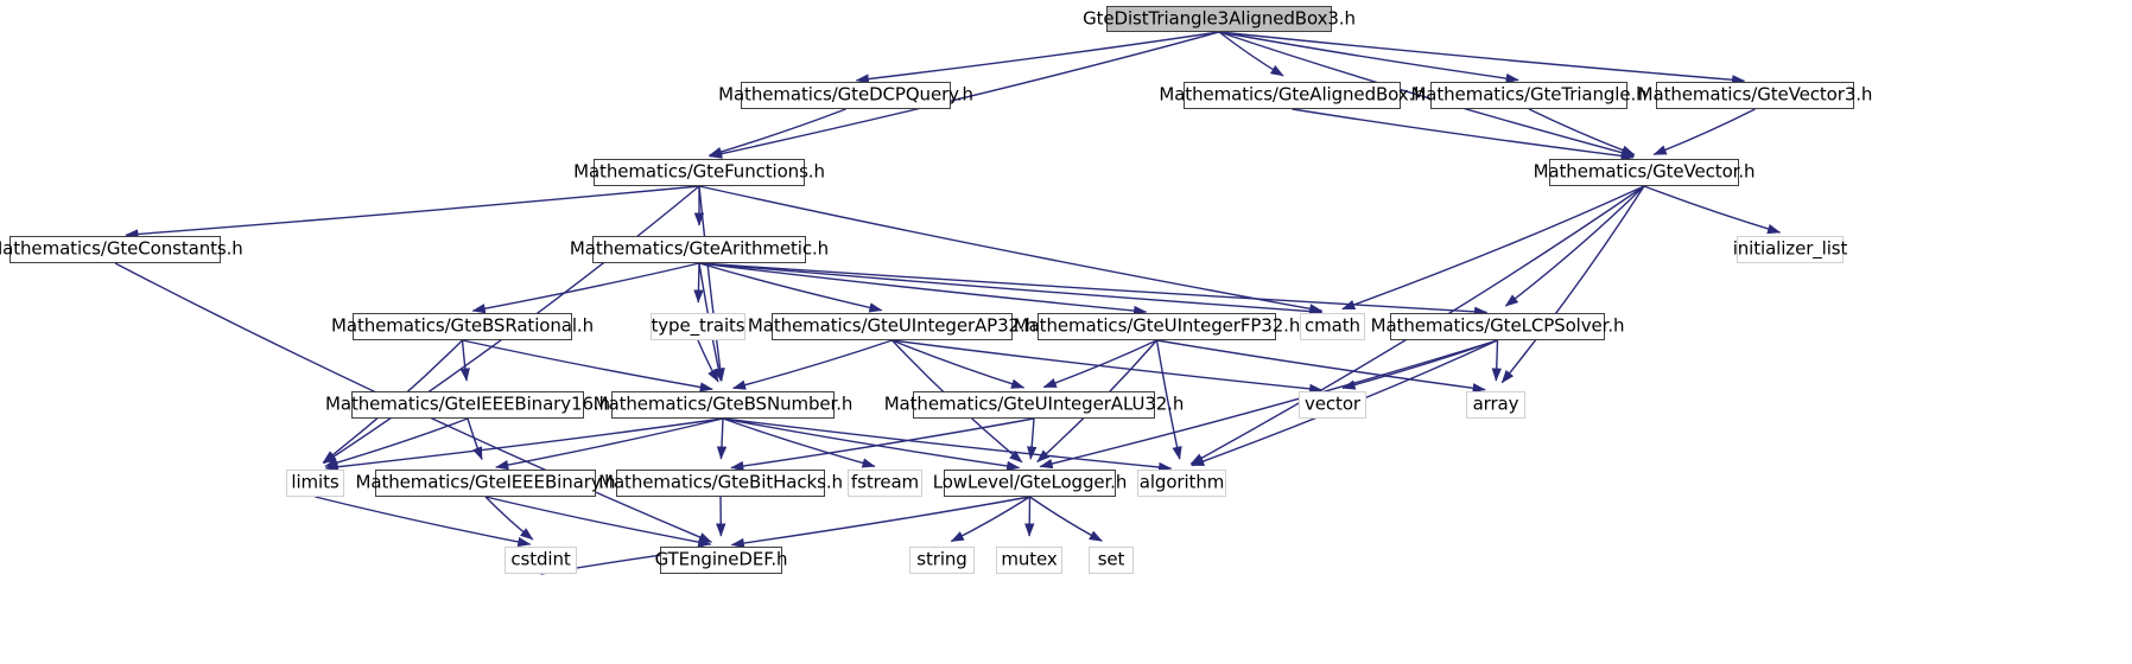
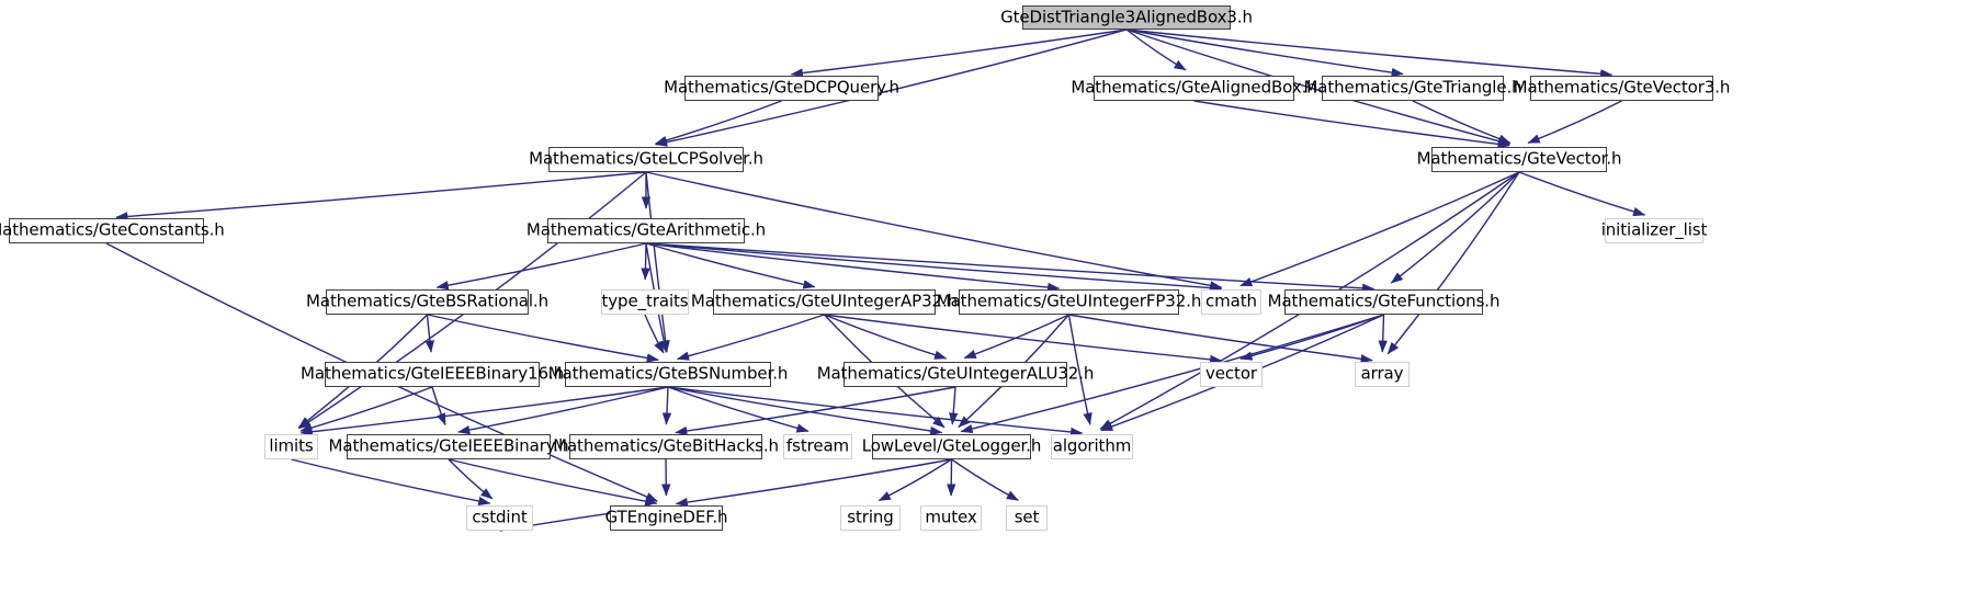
  GteDistTriangle3AlignedBox3.h
  Mathematics/GteDCPQuery.h
  Mathematics/GteAlignedBox.h
  Mathematics/GteTriangle.h
  Mathematics/GteVector3.h
- Mathematics/GteFunctions.h
+ Mathematics/GteLCPSolver.h
  Mathematics/GteVector.h
  athematics/GteConstants.h
  Mathematics/GteArithmetic.h
  initializer_list
  Mathematics/GteBSRational.h
  type_traits
  Mathematics/GteUIntegerAP32.h
  Mathematics/GteUIntegerFP32.h
  cmath
- Mathematics/GteLCPSolver.h
+ Mathematics/GteFunctions.h
  Mathematics/GteIEEEBinary16.h
  Mathematics/GteBSNumber.h
  Mathematics/GteUIntegerALU32.h
  vector
  array
  limits
  Mathematics/GteIEEEBinary.h
  Mathematics/GteBitHacks.h
  fstream
  LowLevel/GteLogger.h
  algorithm
  cstdint
  GTEngineDEF.h
  string
  mutex
  set
